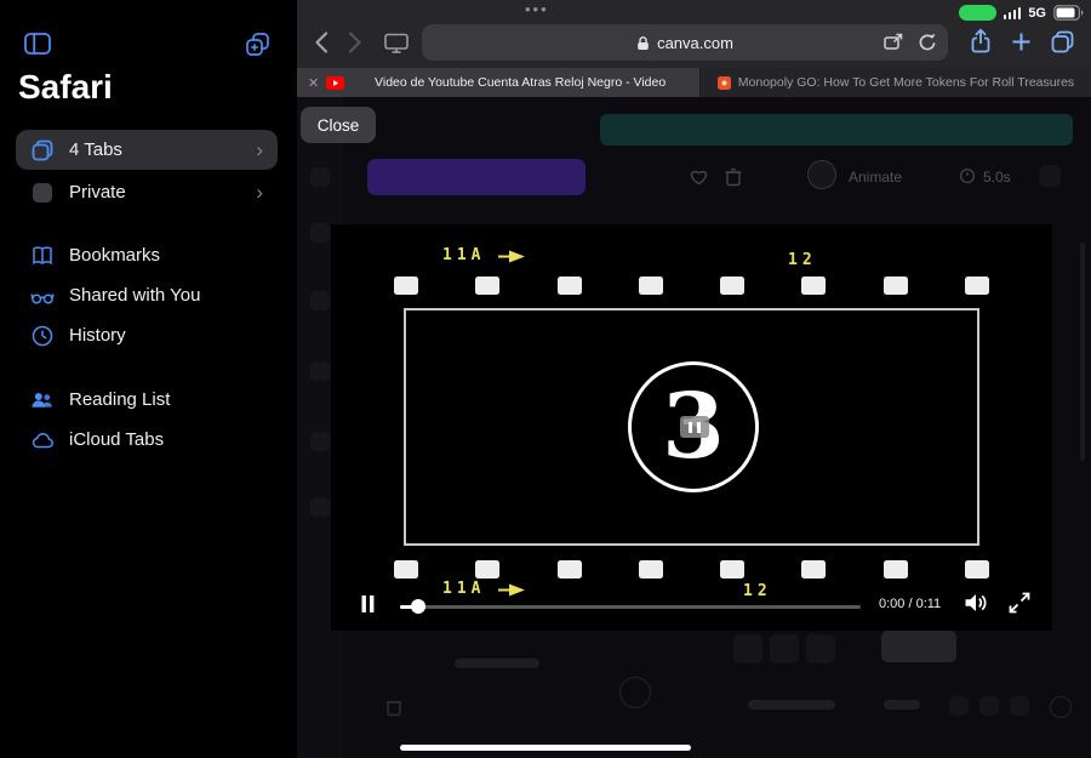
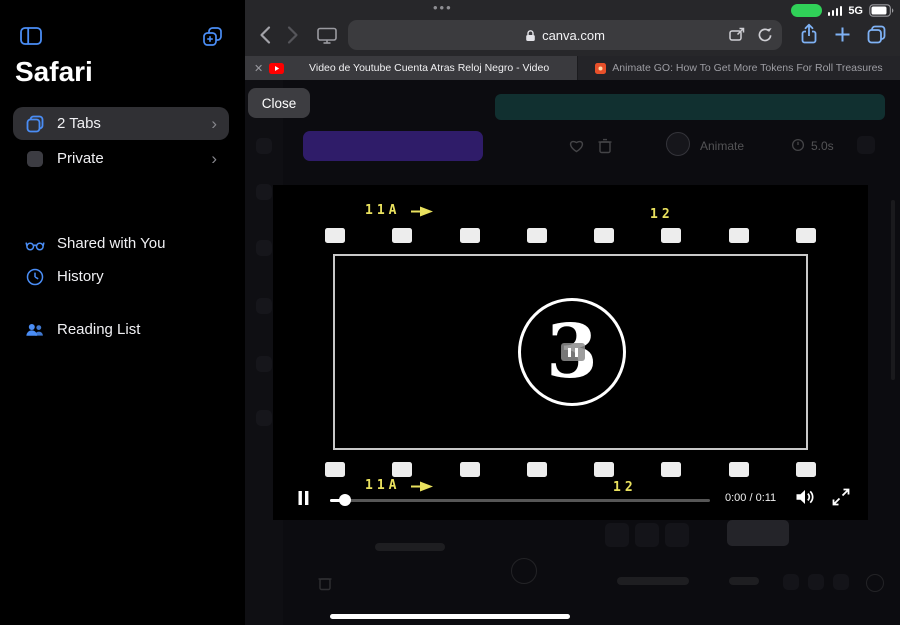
  Safari
- 4 Tabs
+ 2 Tabs
  ›
  Private
  ›
- Bookmarks
  Shared with You
  History
  Reading List
- iCloud Tabs
  •••
  canva.com
  ✕
  Video de Youtube Cuenta Atras Reloj Negro - Video
- Monopoly GO: How To Get More Tokens For Roll Treasures
+ Animate GO: How To Get More Tokens For Roll Treasures
  Animate
  5.0s
  Close
  11A
  12
  3
  11A
  12
  0:00 / 0:11
  5G
